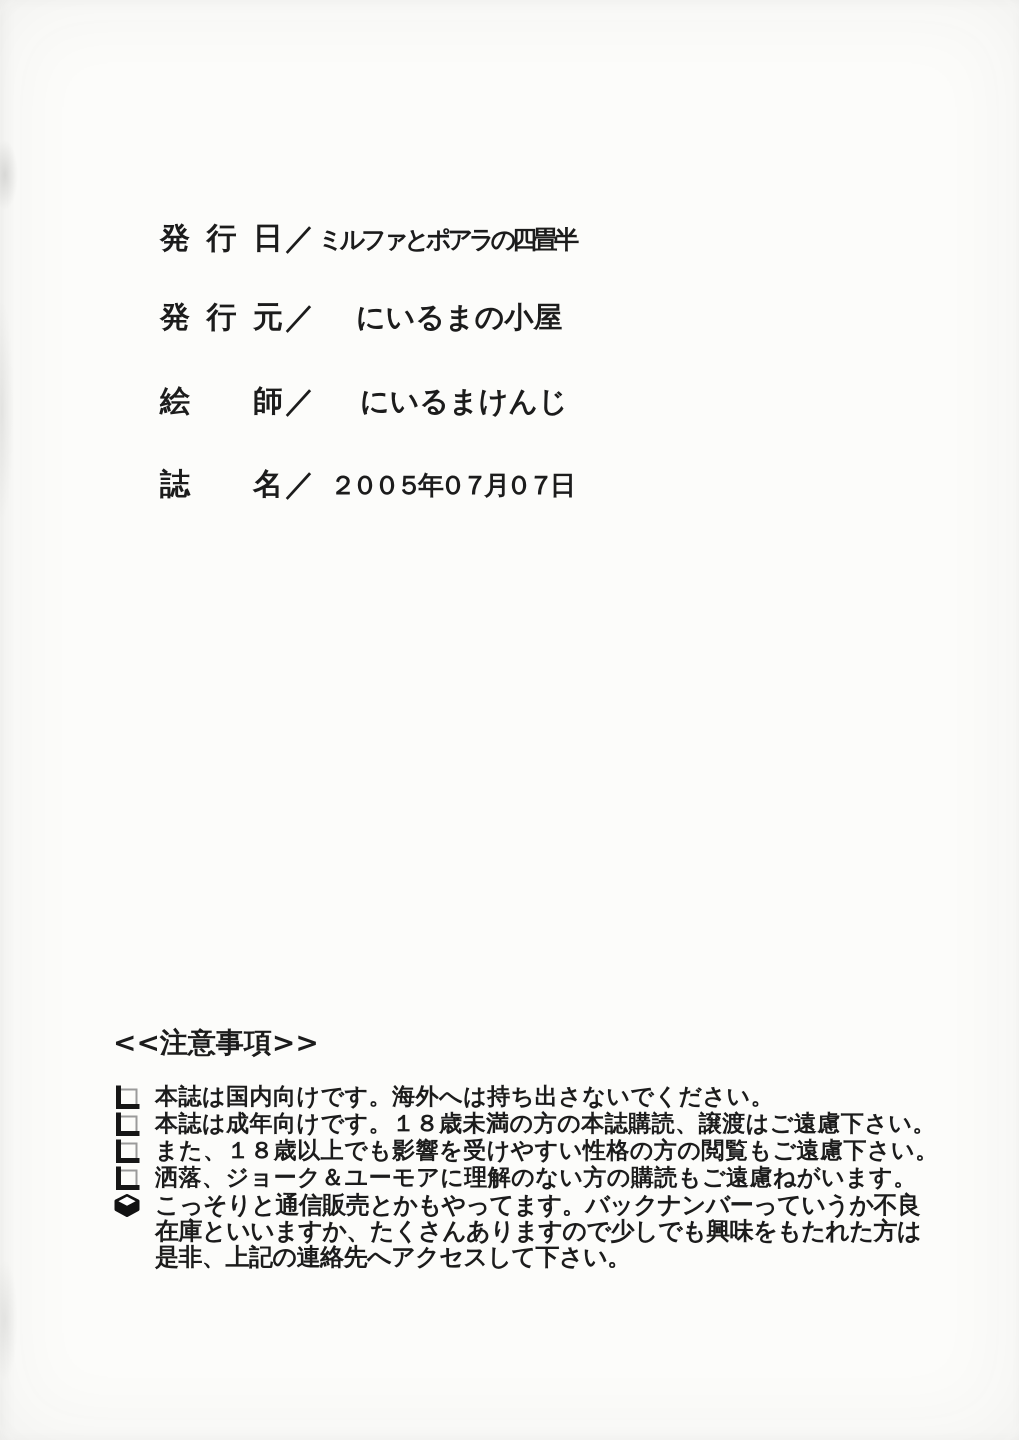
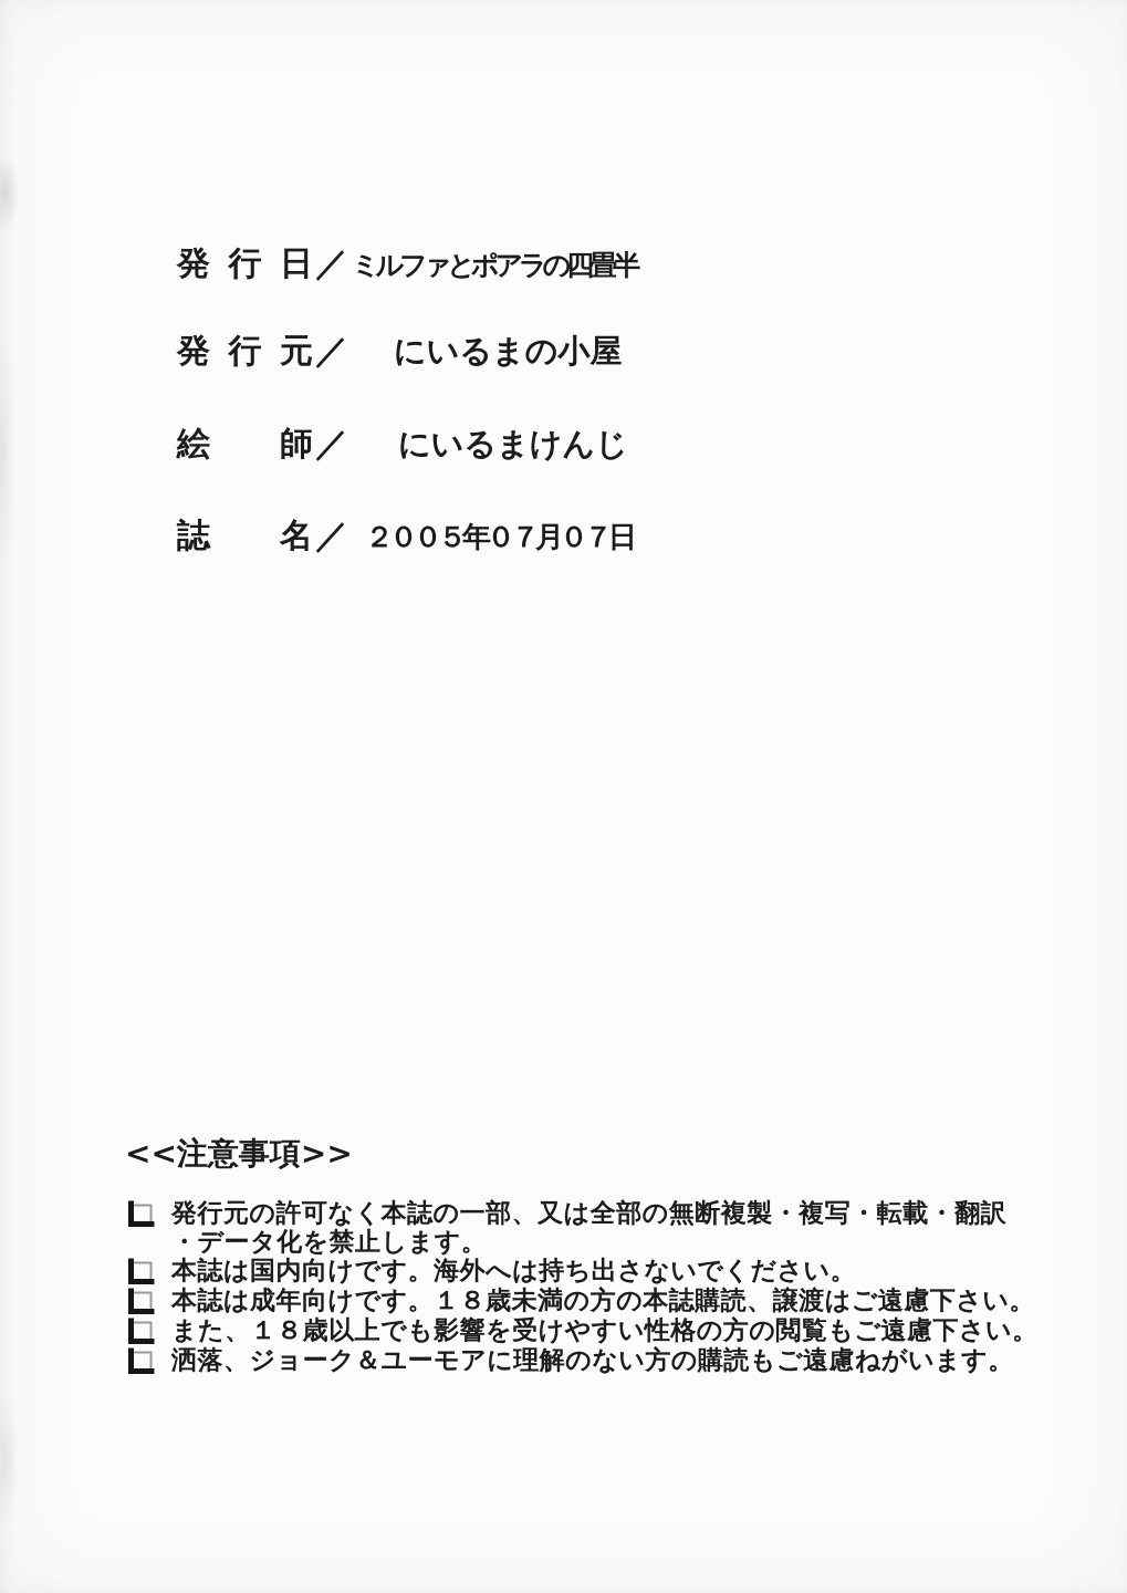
  発行日
  ／
  ミルファとポアラの四畳半
  発行元
  ／
  にいるまの小屋
  絵師
  ／
  にいるまけんじ
  誌名
  ／
  ２００５年０７月０７日
  <<注意事項>>
+ 発行元の許可なく本誌の一部、又は全部の無断複製・複写・転載・翻訳
+ ・データ化を禁止します。
  本誌は国内向けです。海外へは持ち出さないでください。
  本誌は成年向けです。１８歳未満の方の本誌購読、譲渡はご遠慮下さい。
  また、１８歳以上でも影響を受けやすい性格の方の閲覧もご遠慮下さい。
  洒落、ジョーク＆ユーモアに理解のない方の購読もご遠慮ねがいます。
- こっそりと通信販売とかもやってます。バックナンバーっていうか不良
- 在庫といいますか、たくさんありますので少しでも興味をもたれた方は
- 是非、上記の連絡先へアクセスして下さい。
